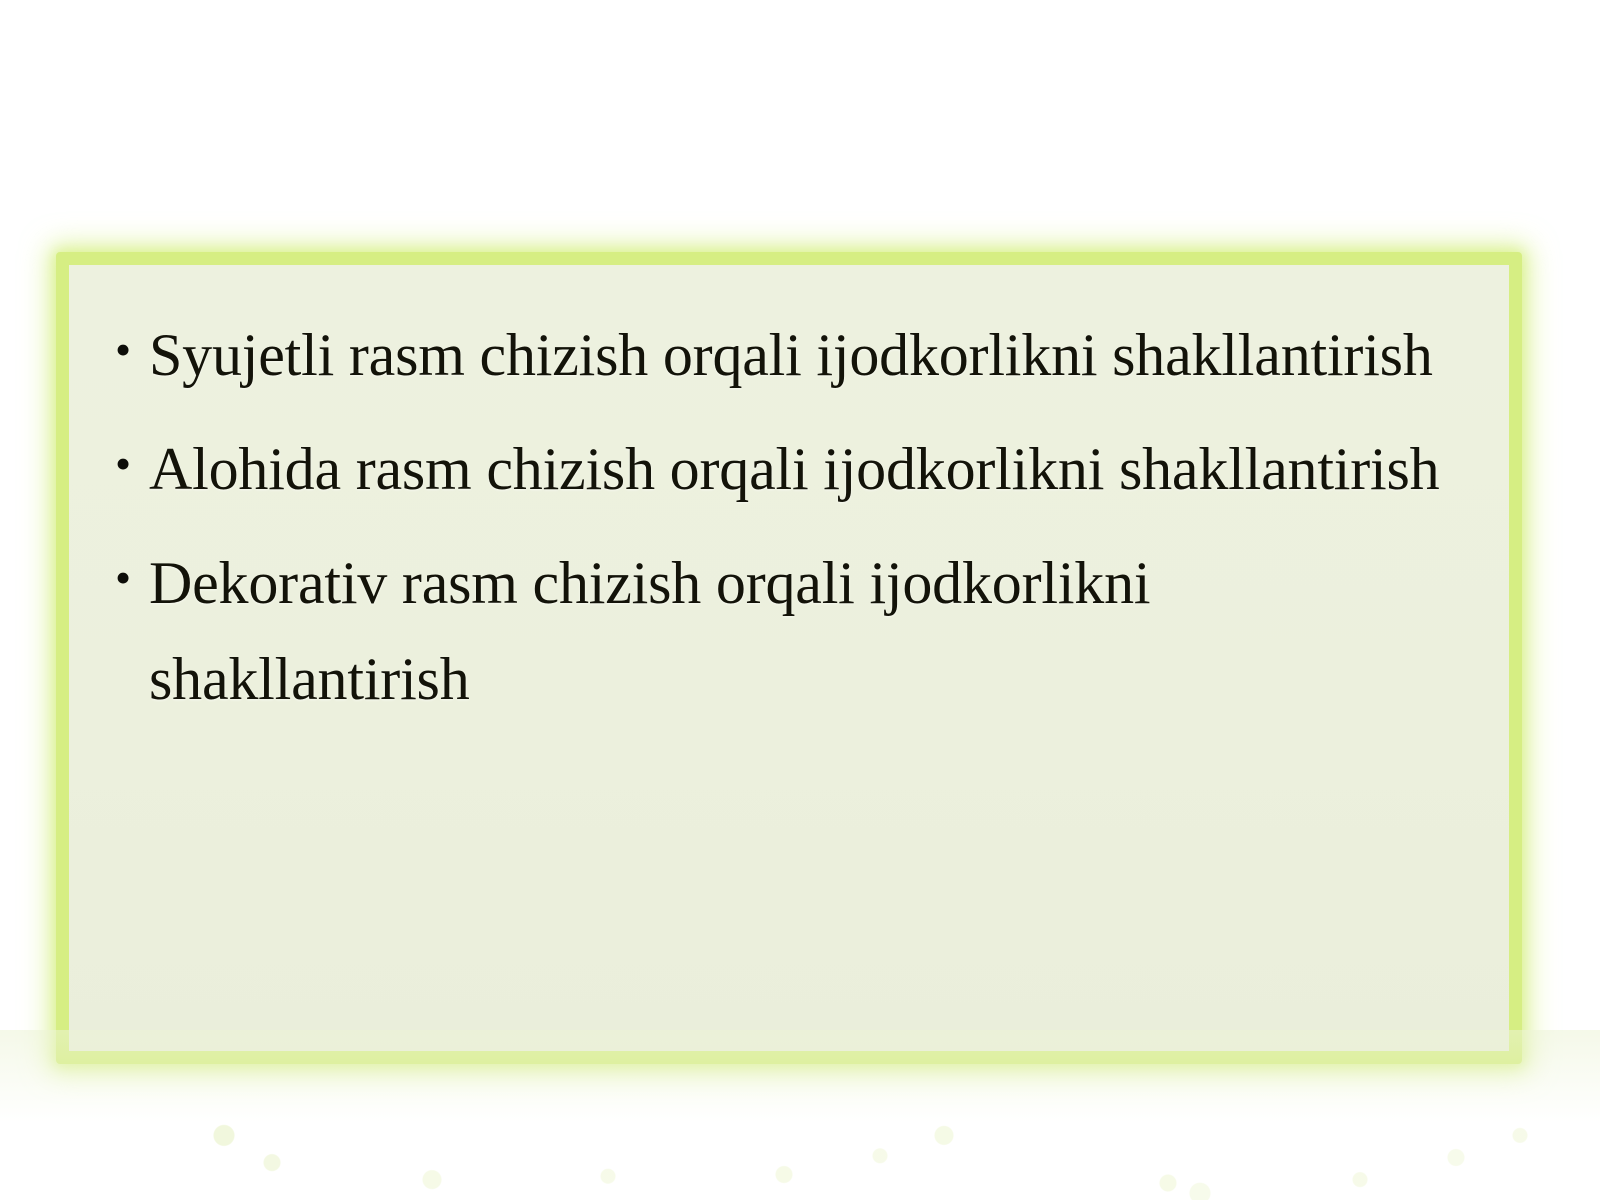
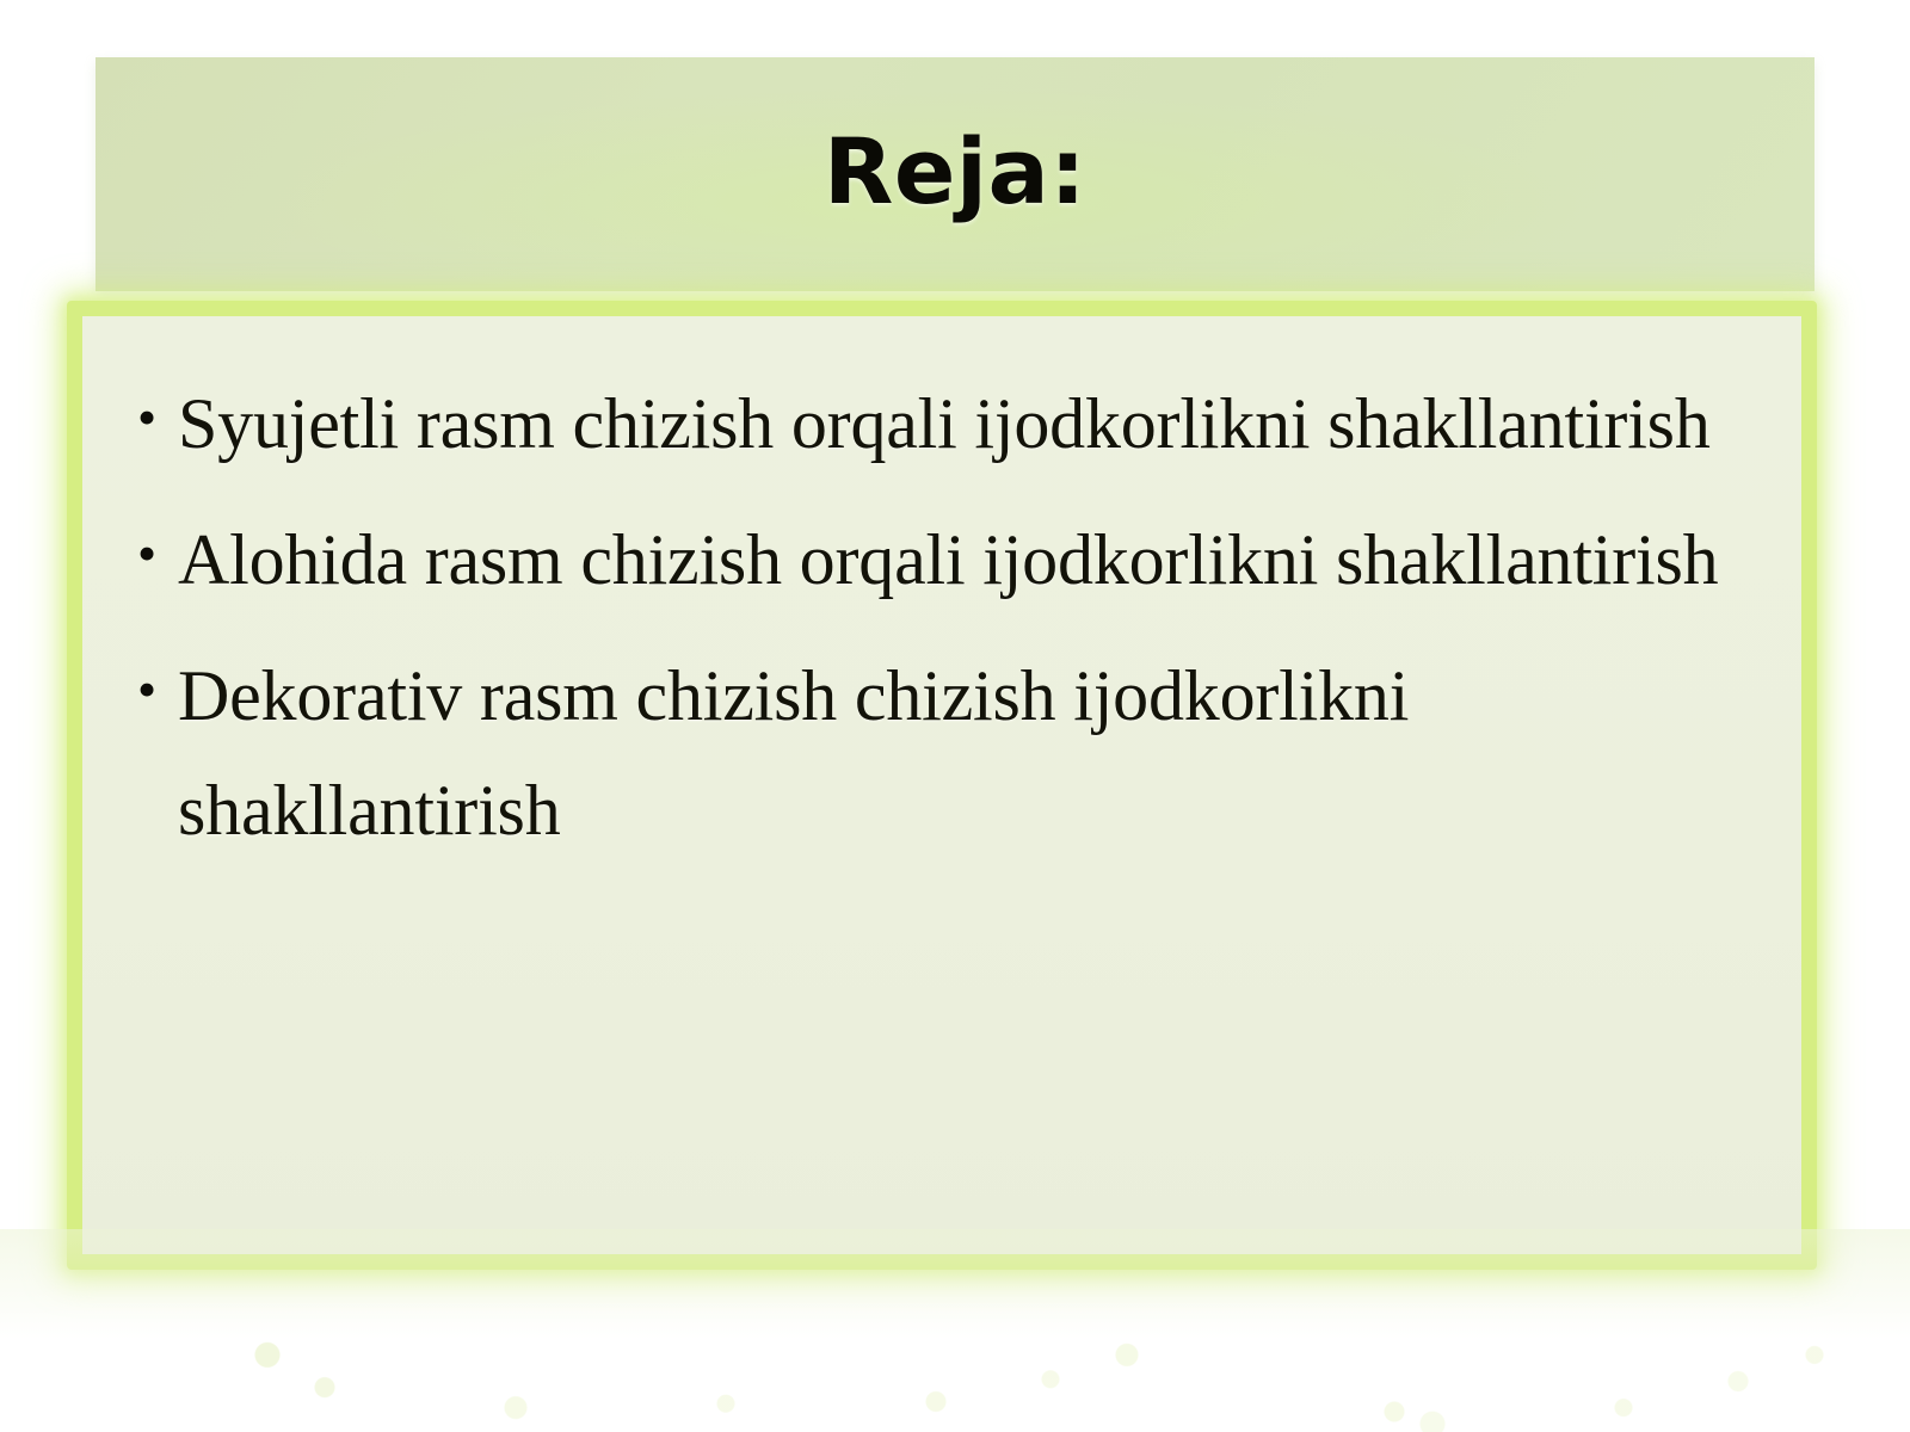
+ Reja:
  •
  Syujetli rasm chizish orqali ijodkorlikni shakllantirish
  •
  Alohida rasm chizish orqali ijodkorlikni shakllantirish
  •
- Dekorativ rasm chizish orqali ijodkorlikni shakllantirish
+ Dekorativ rasm chizish chizish ijodkorlikni shakllantirish
